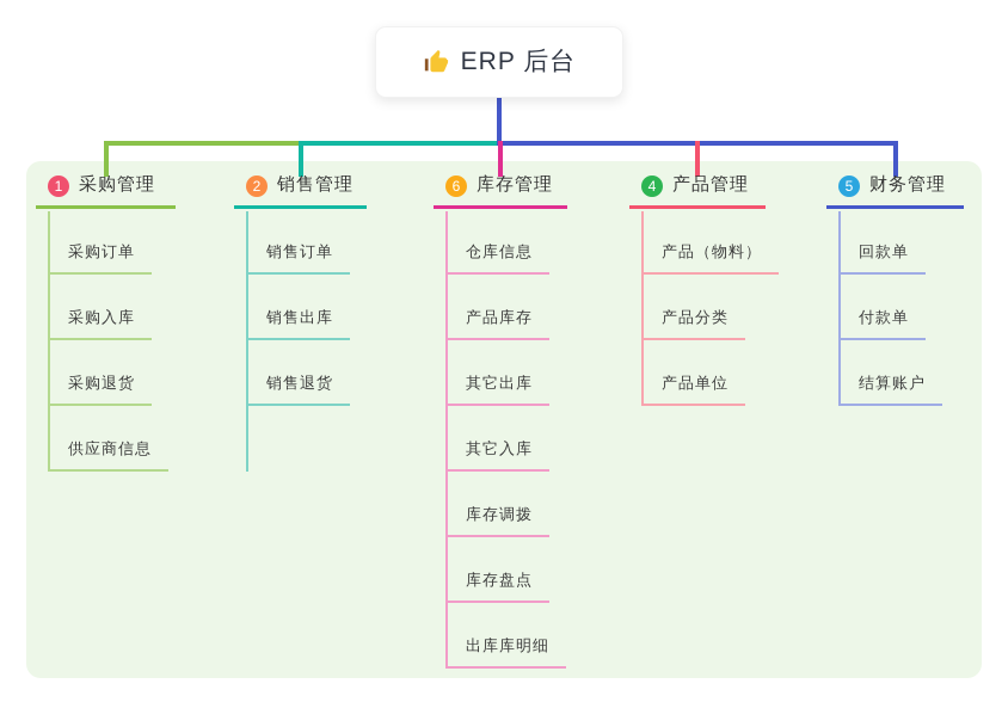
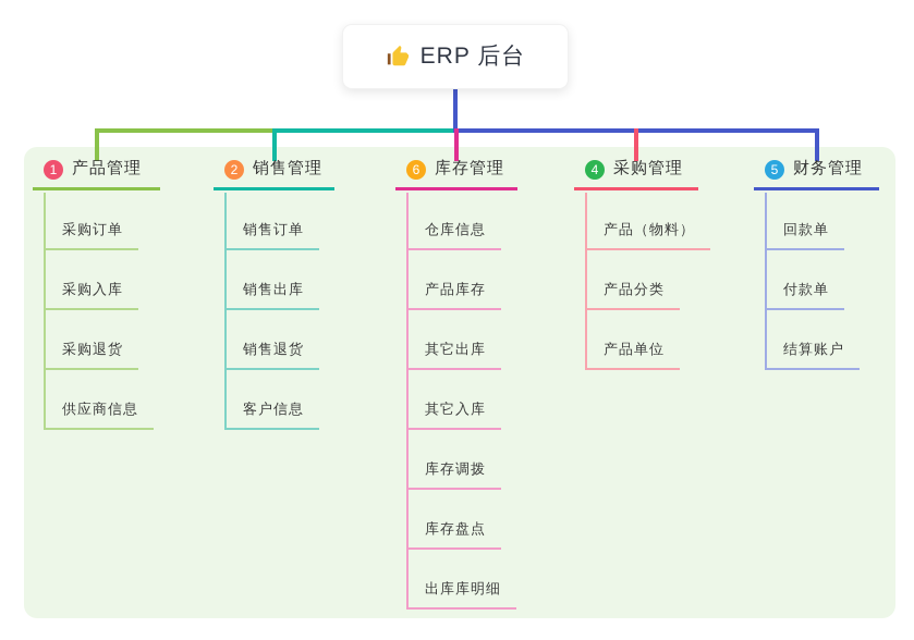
  ERP 后台
  1
- 采购管理
+ 产品管理
  采购订单
  采购入库
  采购退货
  供应商信息
  2
  销售管理
  销售订单
  销售出库
  销售退货
+ 客户信息
  6
  库存管理
  仓库信息
  产品库存
  其它出库
  其它入库
  库存调拨
  库存盘点
  出库库明细
  4
- 产品管理
+ 采购管理
  产品（物料）
  产品分类
  产品单位
  5
  财务管理
  回款单
  付款单
  结算账户
